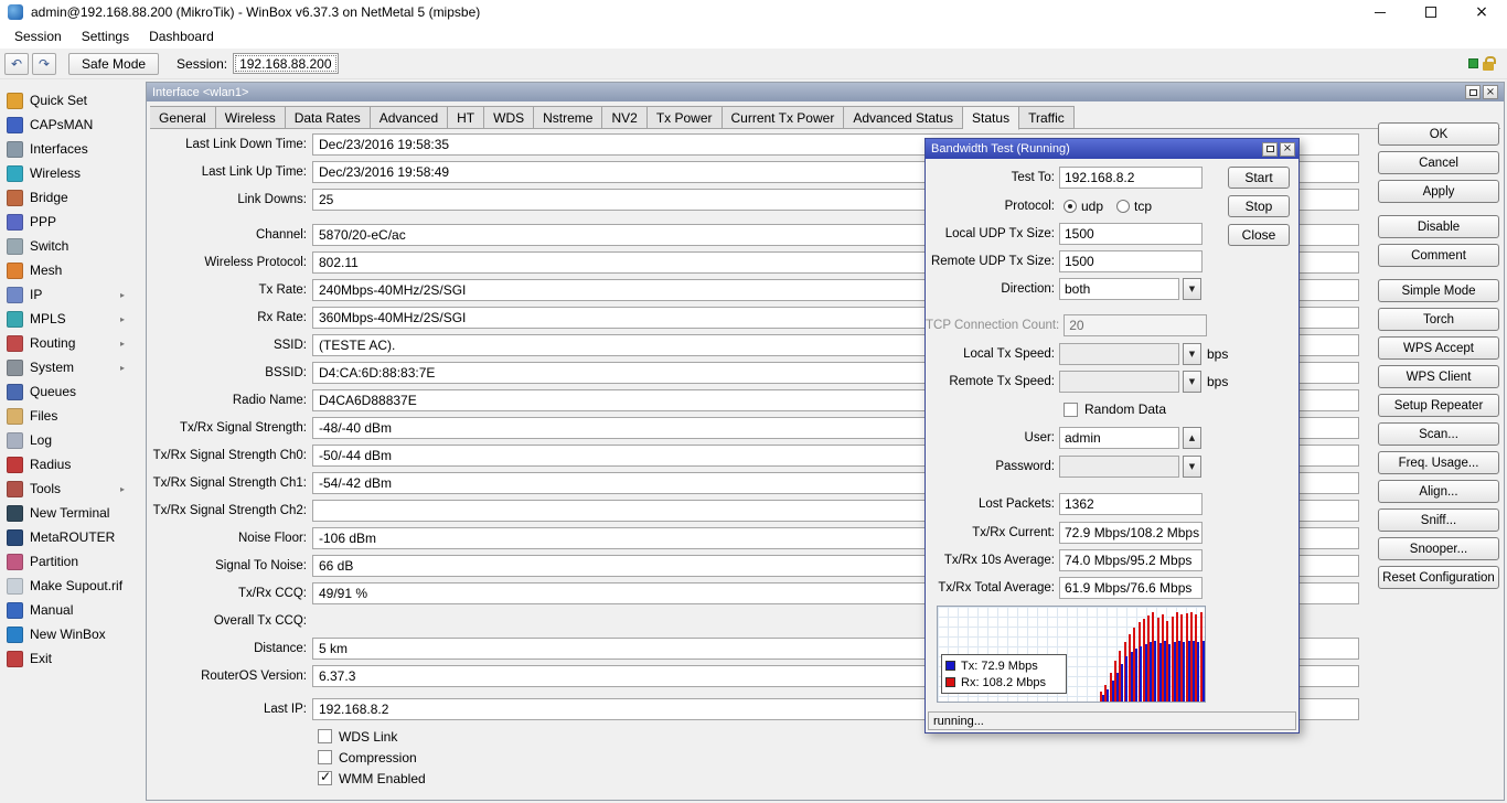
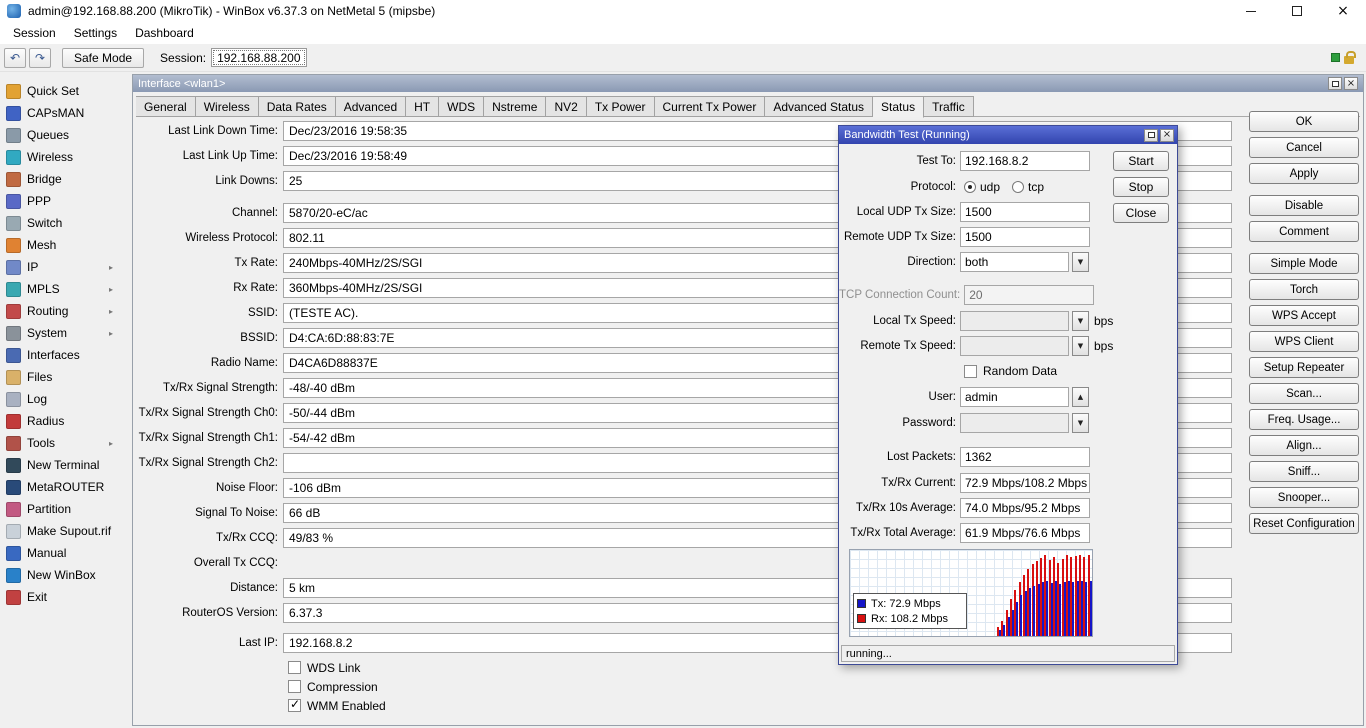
  admin@192.168.88.200 (MikroTik) - WinBox v6.37.3 on NetMetal 5 (mipsbe)
  ×
  Session
  Settings
  Dashboard
  ↶
  ↷
  Safe Mode
  Session:
  192.168.88.200
  Quick Set
  CAPsMAN
- Interfaces
+ Queues
  Wireless
  Bridge
  PPP
  Switch
  Mesh
  IP
  ▸
  MPLS
  ▸
  Routing
  ▸
  System
  ▸
- Queues
+ Interfaces
  Files
  Log
  Radius
  Tools
  ▸
  New Terminal
  MetaROUTER
  Partition
  Make Supout.rif
  Manual
  New WinBox
  Exit
  Interface <wlan1>
  ×
  General
  Wireless
  Data Rates
  Advanced
  HT
  WDS
  Nstreme
  NV2
  Tx Power
  Current Tx Power
  Advanced Status
  Status
  Traffic
  Last Link Down Time:
  Dec/23/2016 19:58:35
  Last Link Up Time:
  Dec/23/2016 19:58:49
  Link Downs:
  25
  Channel:
  5870/20-eC/ac
  Wireless Protocol:
  802.11
  Tx Rate:
  240Mbps-40MHz/2S/SGI
  Rx Rate:
  360Mbps-40MHz/2S/SGI
  SSID:
  (TESTE AC).
  BSSID:
  D4:CA:6D:88:83:7E
  Radio Name:
  D4CA6D88837E
  Tx/Rx Signal Strength:
  -48/-40 dBm
  Tx/Rx Signal Strength Ch0:
  -50/-44 dBm
  Tx/Rx Signal Strength Ch1:
  -54/-42 dBm
  Tx/Rx Signal Strength Ch2:
  Noise Floor:
  -106 dBm
  Signal To Noise:
  66 dB
  Tx/Rx CCQ:
- 49/91 %
+ 49/83 %
  Overall Tx CCQ:
  Distance:
  5 km
  RouterOS Version:
  6.37.3
  Last IP:
  192.168.8.2
  WDS Link
  Compression
  ✓
  WMM Enabled
  OK
  Cancel
  Apply
  Disable
  Comment
  Simple Mode
  Torch
  WPS Accept
  WPS Client
  Setup Repeater
  Scan...
  Freq. Usage...
  Align...
  Sniff...
  Snooper...
  Reset Configuration
  Bandwidth Test (Running)
  ×
  Test To:
  192.168.8.2
  Protocol:
  udp
  tcp
  Local UDP Tx Size:
  1500
  Remote UDP Tx Size:
  1500
  Direction:
  both
  ▼
  TCP Connection Count:
  20
  Local Tx Speed:
  ▼
  bps
  Remote Tx Speed:
  ▼
  bps
  Random Data
  User:
  admin
  ▲
  Password:
  ▼
  Lost Packets:
  1362
  Tx/Rx Current:
  72.9 Mbps/108.2 Mbps
  Tx/Rx 10s Average:
  74.0 Mbps/95.2 Mbps
  Tx/Rx Total Average:
  61.9 Mbps/76.6 Mbps
  Start
  Stop
  Close
  Tx: 72.9 Mbps
  Rx: 108.2 Mbps
  running...
